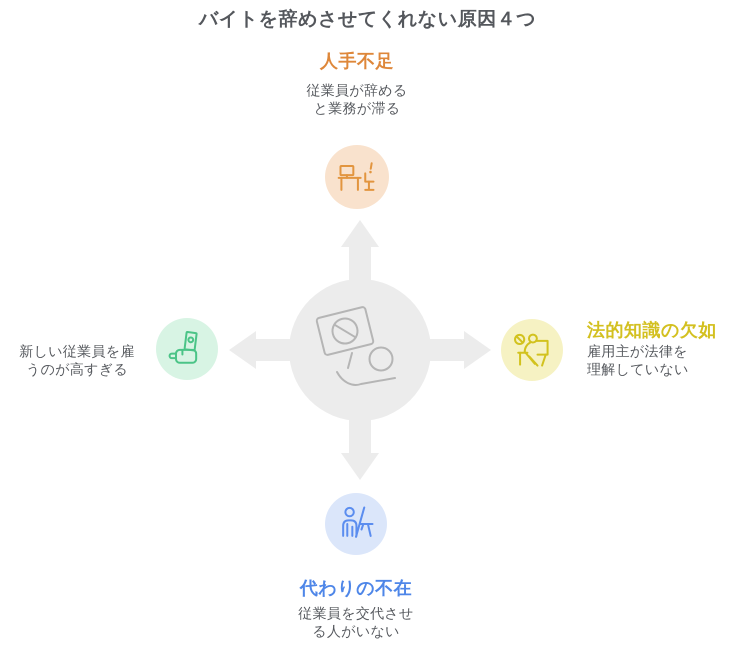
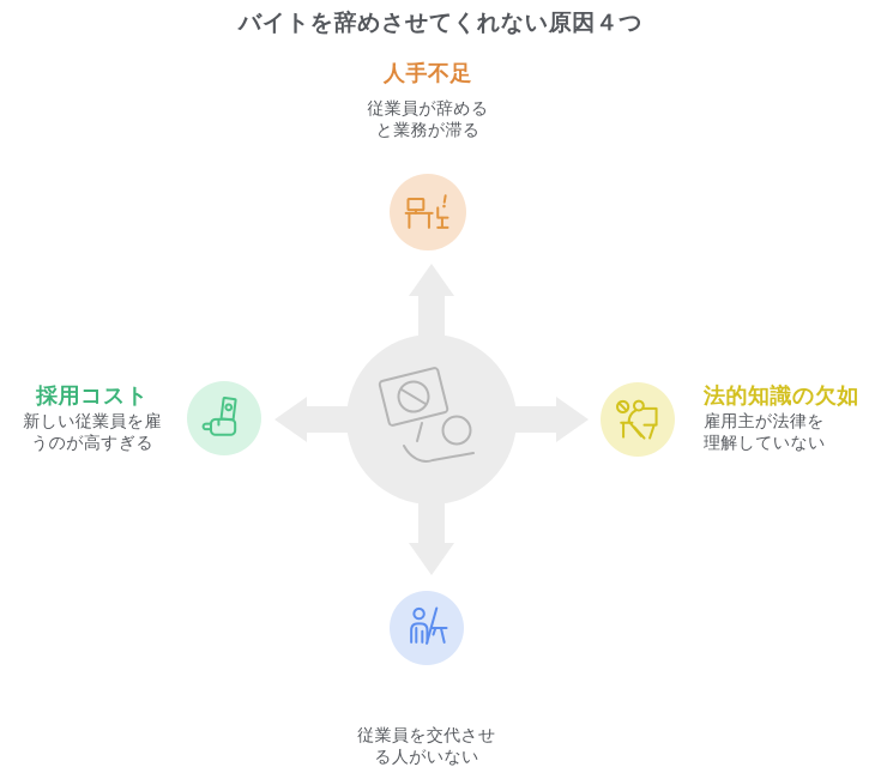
  バイトを辞めさせてくれない原因４つ
  人手不足
  従業員が辞める
  と業務が滞る
+ 採用コスト
  新しい従業員を雇
  うのが高すぎる
  法的知識の欠如
  雇用主が法律を
  理解していない
- 代わりの不在
  従業員を交代させ
  る人がいない
